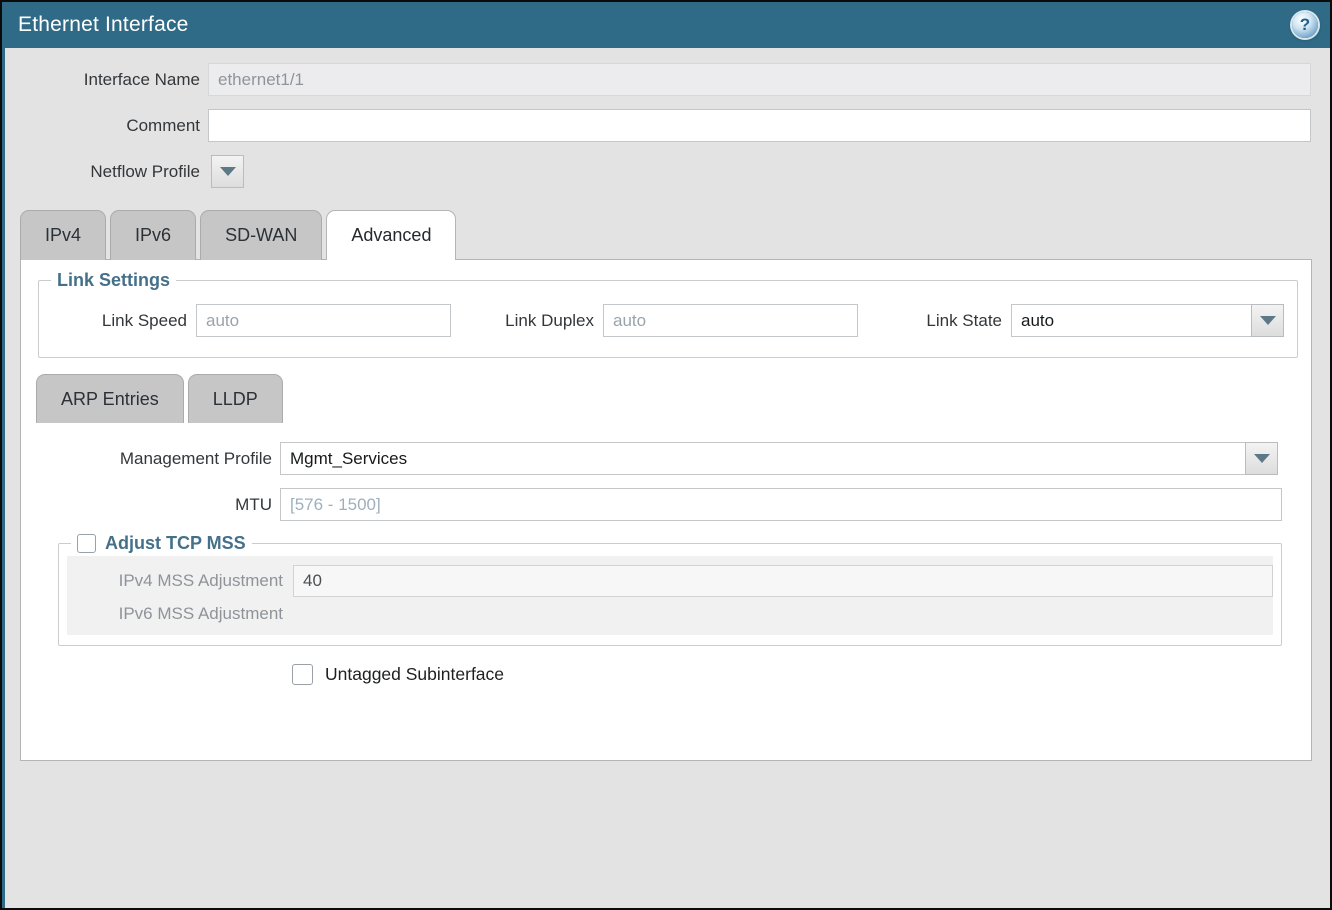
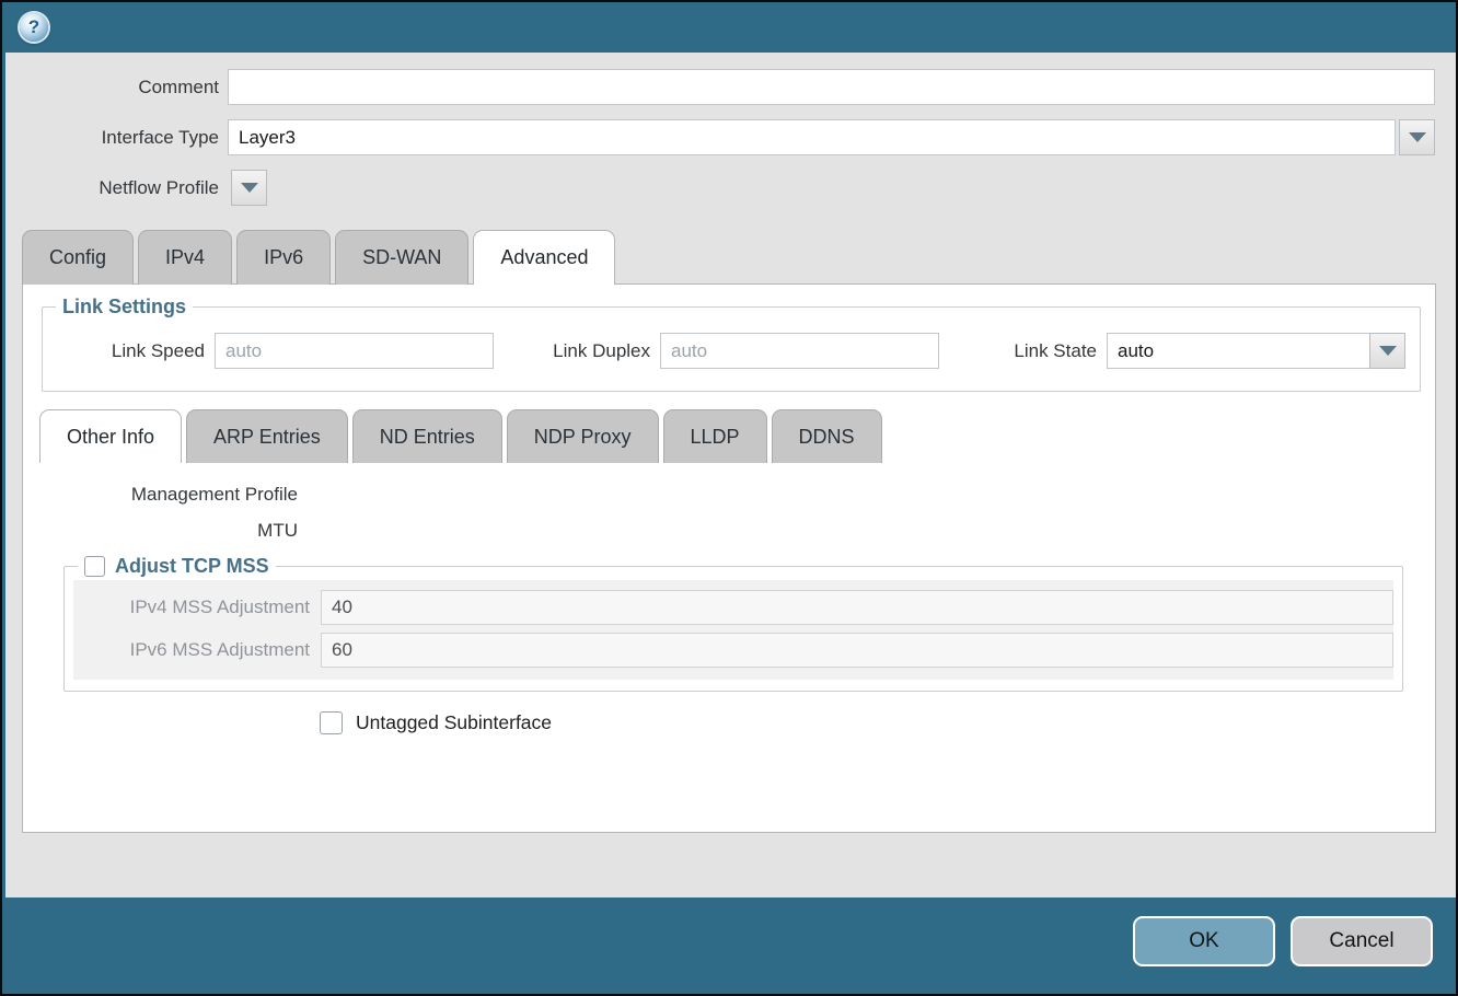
- Ethernet Interface
  ?
- Interface Name
- ethernet1/1
  Comment
+ Interface Type
+ Layer3
  Netflow Profile
+ Config
  IPv4
  IPv6
  SD-WAN
  Advanced
  Link Settings
  Link Speed
  auto
  Link Duplex
  auto
  Link State
  auto
+ Other Info
  ARP Entries
+ ND Entries
+ NDP Proxy
  LLDP
+ DDNS
  Management Profile
- Mgmt_Services
  MTU
- [576 - 1500]
  Adjust TCP MSS
  IPv4 MSS Adjustment
  40
  IPv6 MSS Adjustment
+ 60
  Untagged Subinterface
+ OK
+ Cancel
